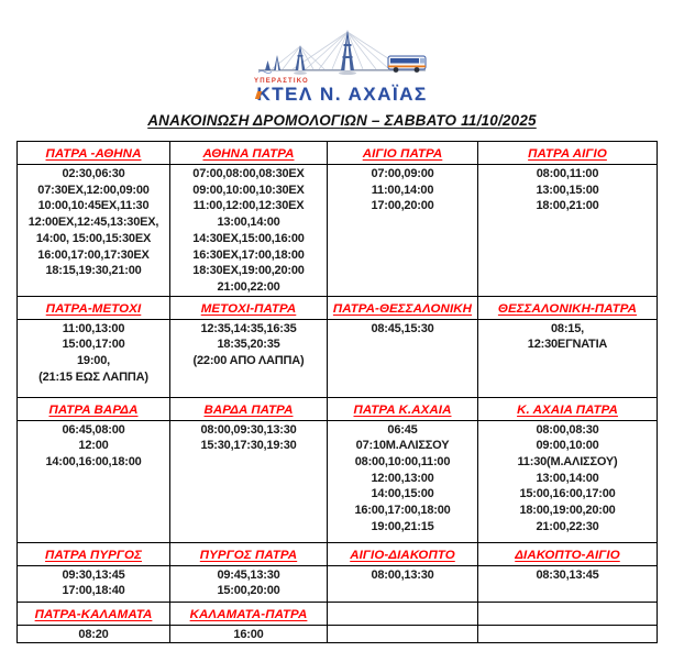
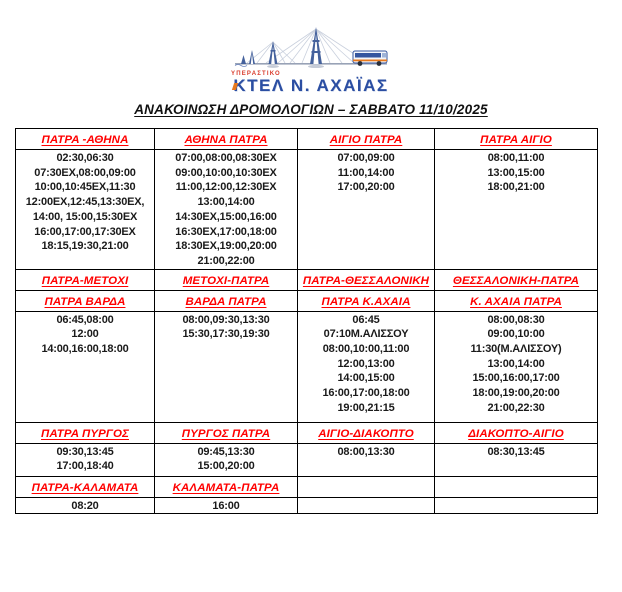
  ΚΤΕΛ Ν. ΑΧΑΪΑΣ
  ΑΝΑΚΟΙΝΩΣΗ ΔΡΟΜΟΛΟΓΙΩΝ – ΣΑΒΒΑΤΟ 11/10/2025
  ΠΑΤΡΑ -ΑΘΗΝΑ	ΑΘΗΝΑ ΠΑΤΡΑ	ΑΙΓΙΟ ΠΑΤΡΑ	ΠΑΤΡΑ ΑΙΓΙΟ
- 02:30,06:3007:30ΕΧ,12:00,09:0010:00,10:45ΕΧ,11:3012:00ΕΧ,12:45,13:30ΕΧ,14:00, 15:00,15:30ΕΧ16:00,17:00,17:30ΕΧ18:15,19:30,21:00	07:00,08:00,08:30ΕΧ09:00,10:00,10:30ΕΧ11:00,12:00,12:30ΕΧ13:00,14:0014:30ΕΧ,15:00,16:0016:30ΕΧ,17:00,18:0018:30ΕΧ,19:00,20:0021:00,22:00	07:00,09:0011:00,14:0017:00,20:00	08:00,11:0013:00,15:0018:00,21:00
+ 02:30,06:3007:30ΕΧ,08:00,09:0010:00,10:45ΕΧ,11:3012:00ΕΧ,12:45,13:30ΕΧ,14:00, 15:00,15:30ΕΧ16:00,17:00,17:30ΕΧ18:15,19:30,21:00	07:00,08:00,08:30ΕΧ09:00,10:00,10:30ΕΧ11:00,12:00,12:30ΕΧ13:00,14:0014:30ΕΧ,15:00,16:0016:30ΕΧ,17:00,18:0018:30ΕΧ,19:00,20:0021:00,22:00	07:00,09:0011:00,14:0017:00,20:00	08:00,11:0013:00,15:0018:00,21:00
  ΠΑΤΡΑ-ΜΕΤΟΧΙ	ΜΕΤΟΧΙ-ΠΑΤΡΑ	ΠΑΤΡΑ-ΘΕΣΣΑΛΟΝΙΚΗ	ΘΕΣΣΑΛΟΝΙΚΗ-ΠΑΤΡΑ
- 11:00,13:0015:00,17:0019:00,(21:15 ΕΩΣ ΛΑΠΠΑ)	12:35,14:35,16:3518:35,20:35(22:00 ΑΠΟ ΛΑΠΠΑ)	08:45,15:30	08:15,12:30ΕΓΝΑΤΙΑ
  ΠΑΤΡΑ ΒΑΡΔΑ	ΒΑΡΔΑ ΠΑΤΡΑ	ΠΑΤΡΑ Κ.ΑΧΑΙΑ	Κ. ΑΧΑΙΑ ΠΑΤΡΑ
  06:45,08:0012:0014:00,16:00,18:00	08:00,09:30,13:3015:30,17:30,19:30	06:4507:10Μ.ΑΛΙΣΣΟΥ08:00,10:00,11:0012:00,13:0014:00,15:0016:00,17:00,18:0019:00,21:15	08:00,08:3009:00,10:0011:30(Μ.ΑΛΙΣΣΟΥ)13:00,14:0015:00,16:00,17:0018:00,19:00,20:0021:00,22:30
  ΠΑΤΡΑ ΠΥΡΓΟΣ	ΠΥΡΓΟΣ ΠΑΤΡΑ	ΑΙΓΙΟ-ΔΙΑΚΟΠΤΟ	ΔΙΑΚΟΠΤΟ-ΑΙΓΙΟ
  09:30,13:4517:00,18:40	09:45,13:3015:00,20:00	08:00,13:30	08:30,13:45
  ΠΑΤΡΑ-ΚΑΛΑΜΑΤΑ	ΚΑΛΑΜΑΤΑ-ΠΑΤΡΑ
  08:20	16:00
